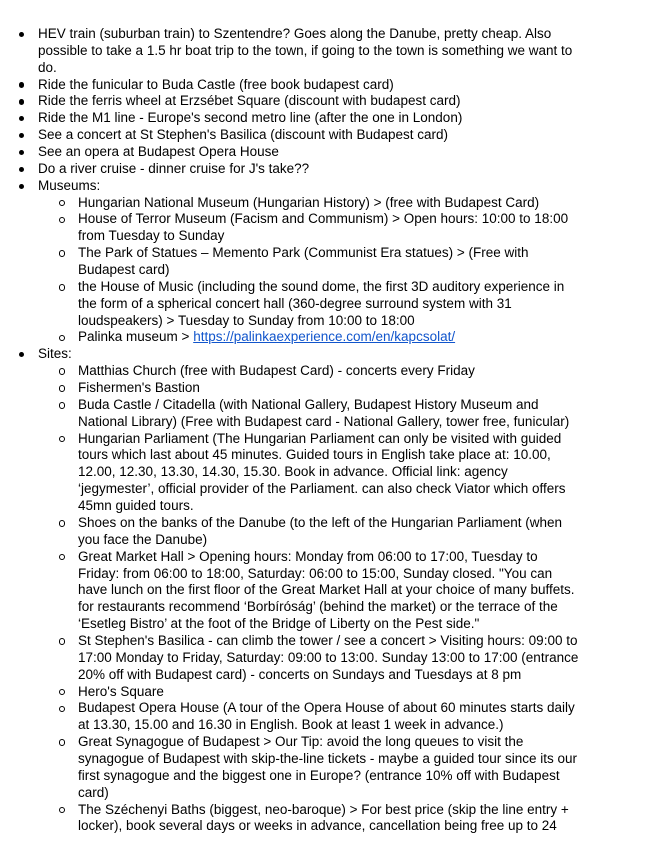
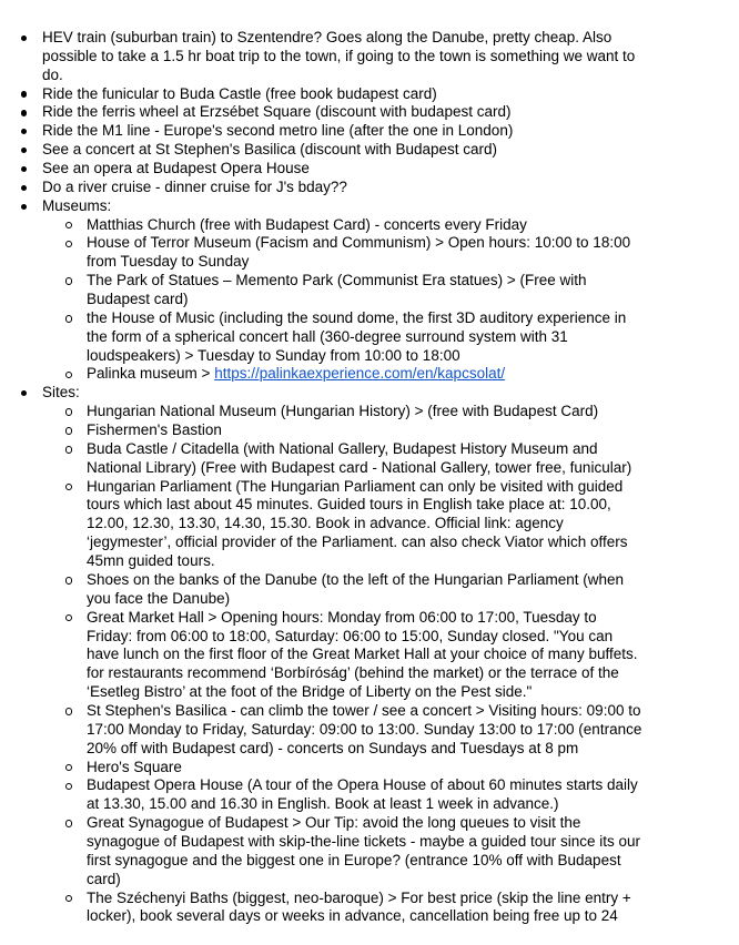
  HEV train (suburban train) to Szentendre? Goes along the Danube, pretty cheap. Also
  possible to take a 1.5 hr boat trip to the town, if going to the town is something we want to
  do.
  Ride the funicular to Buda Castle (free book budapest card)
  Ride the ferris wheel at Erzsébet Square (discount with budapest card)
  Ride the M1 line - Europe's second metro line (after the one in London)
  See a concert at St Stephen's Basilica (discount with Budapest card)
  See an opera at Budapest Opera House
- Do a river cruise - dinner cruise for J's take??
+ Do a river cruise - dinner cruise for J's bday??
  Museums:
- Hungarian National Museum (Hungarian History) > (free with Budapest Card)
+ Matthias Church (free with Budapest Card) - concerts every Friday
  House of Terror Museum (Facism and Communism) > Open hours: 10:00 to 18:00
  from Tuesday to Sunday
  The Park of Statues – Memento Park (Communist Era statues) > (Free with
  Budapest card)
  the House of Music (including the sound dome, the first 3D auditory experience in
  the form of a spherical concert hall (360-degree surround system with 31
  loudspeakers) > Tuesday to Sunday from 10:00 to 18:00
  Palinka museum > https://palinkaexperience.com/en/kapcsolat/
  Sites:
- Matthias Church (free with Budapest Card) - concerts every Friday
+ Hungarian National Museum (Hungarian History) > (free with Budapest Card)
  Fishermen's Bastion
  Buda Castle / Citadella (with National Gallery, Budapest History Museum and
  National Library) (Free with Budapest card - National Gallery, tower free, funicular)
  Hungarian Parliament (The Hungarian Parliament can only be visited with guided
  tours which last about 45 minutes. Guided tours in English take place at: 10.00,
  12.00, 12.30, 13.30, 14.30, 15.30. Book in advance. Official link: agency
  ‘jegymester’, official provider of the Parliament. can also check Viator which offers
  45mn guided tours.
  Shoes on the banks of the Danube (to the left of the Hungarian Parliament (when
  you face the Danube)
  Great Market Hall > Opening hours: Monday from 06:00 to 17:00, Tuesday to
  Friday: from 06:00 to 18:00, Saturday: 06:00 to 15:00, Sunday closed. "You can
  have lunch on the first floor of the Great Market Hall at your choice of many buffets.
  for restaurants recommend ‘Borbíróság’ (behind the market) or the terrace of the
  ‘Esetleg Bistro’ at the foot of the Bridge of Liberty on the Pest side."
  St Stephen's Basilica - can climb the tower / see a concert > Visiting hours: 09:00 to
  17:00 Monday to Friday, Saturday: 09:00 to 13:00. Sunday 13:00 to 17:00 (entrance
  20% off with Budapest card) - concerts on Sundays and Tuesdays at 8 pm
  Hero's Square
  Budapest Opera House (A tour of the Opera House of about 60 minutes starts daily
  at 13.30, 15.00 and 16.30 in English. Book at least 1 week in advance.)
  Great Synagogue of Budapest > Our Tip: avoid the long queues to visit the
  synagogue of Budapest with skip-the-line tickets - maybe a guided tour since its our
  first synagogue and the biggest one in Europe? (entrance 10% off with Budapest
  card)
  The Széchenyi Baths (biggest, neo-baroque) > For best price (skip the line entry +
  locker), book several days or weeks in advance, cancellation being free up to 24
